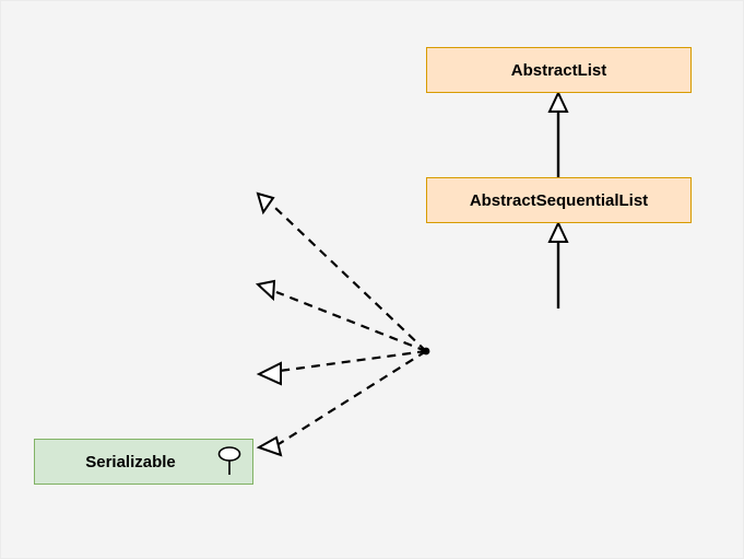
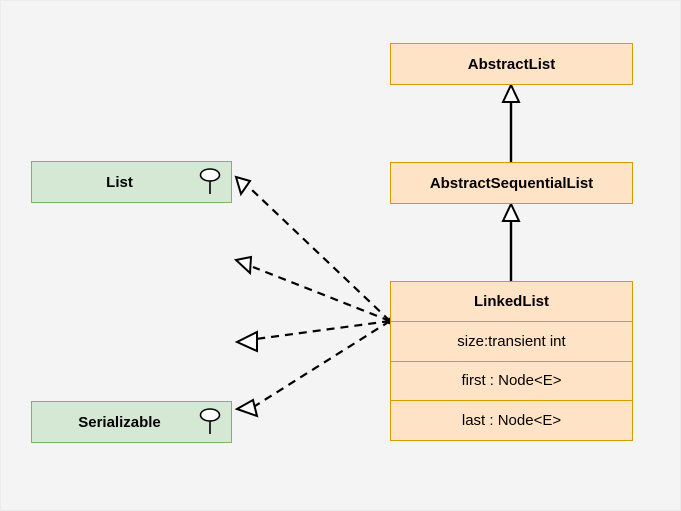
  AbstractList
  AbstractSequentialList
+ LinkedList
+ size:transient int
+ first : Node<E>
+ last : Node<E>
+ List
  Serializable
